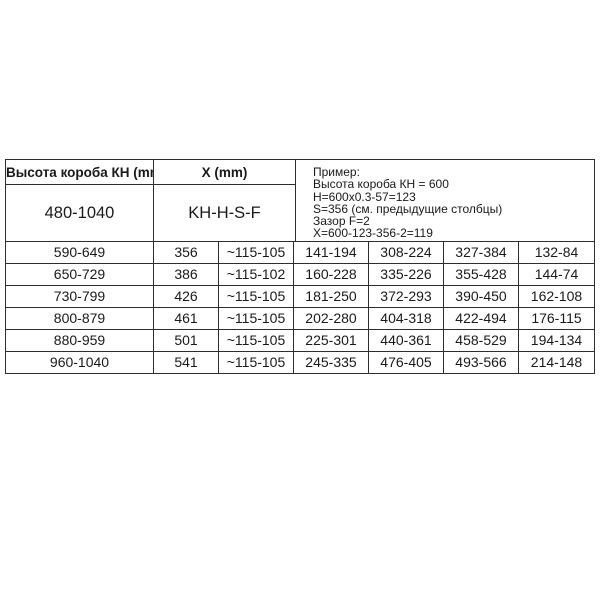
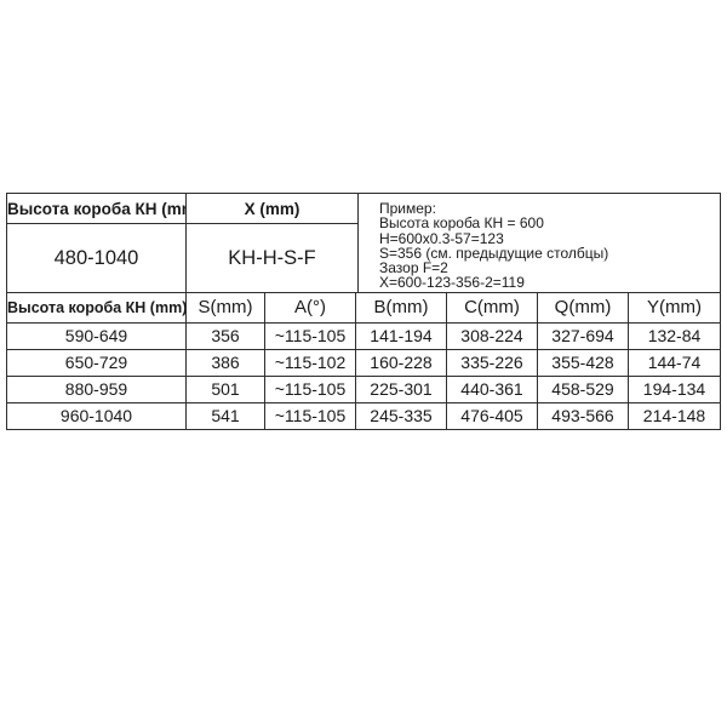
  Высота короба КН (m	X (mm)	Пример: Высота короба КН = 600 H=600x0.3-57=123 S=356 (см. предыдущие столбцы) Зазор F=2 X=600-123-356-2=119
  480-1040	KH-H-S-F
+ Высота короба КН (mm)	S(mm)	A(°)	B(mm)	C(mm)	Q(mm)	Y(mm)
- 590-649	356	~115-105	141-194	308-224	327-384	132-84
+ 590-649	356	~115-105	141-194	308-224	327-694	132-84
  650-729	386	~115-102	160-228	335-226	355-428	144-74
- 730-799	426	~115-105	181-250	372-293	390-450	162-108
- 800-879	461	~115-105	202-280	404-318	422-494	176-115
  880-959	501	~115-105	225-301	440-361	458-529	194-134
  960-1040	541	~115-105	245-335	476-405	493-566	214-148
